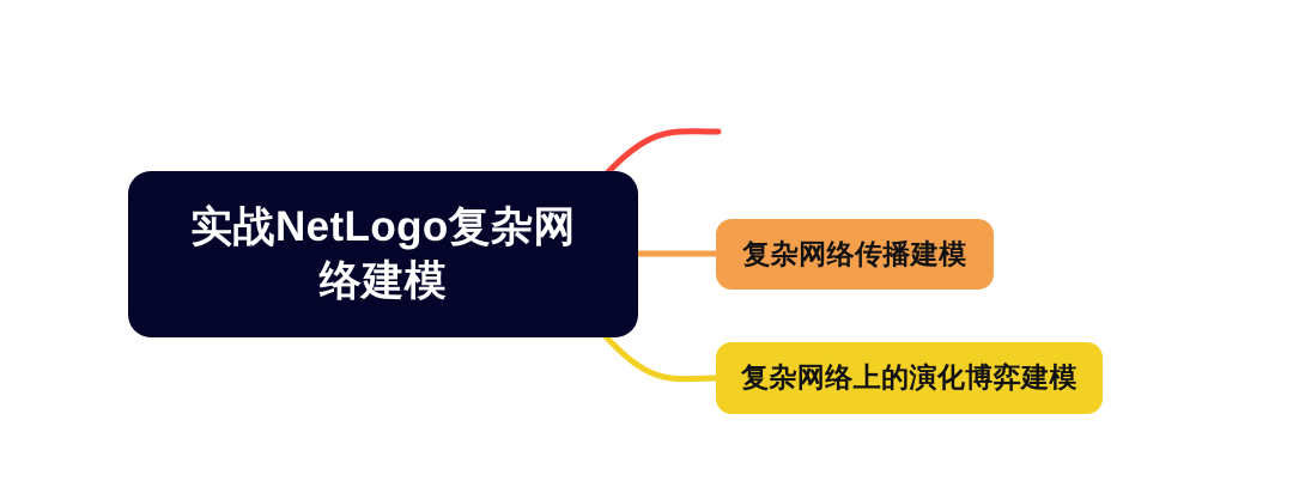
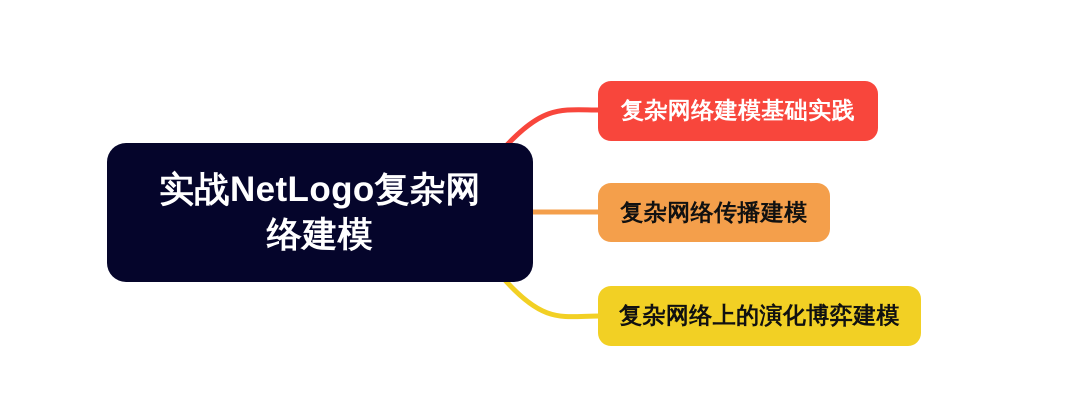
  实战NetLogo复杂网
  络建模
+ 复杂网络建模基础实践
  复杂网络传播建模
  复杂网络上的演化博弈建模
